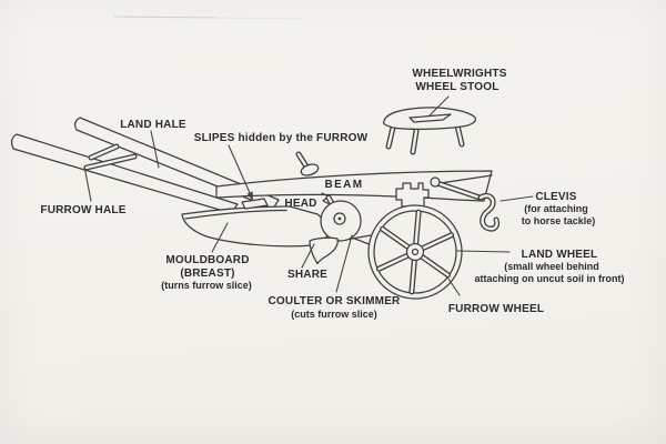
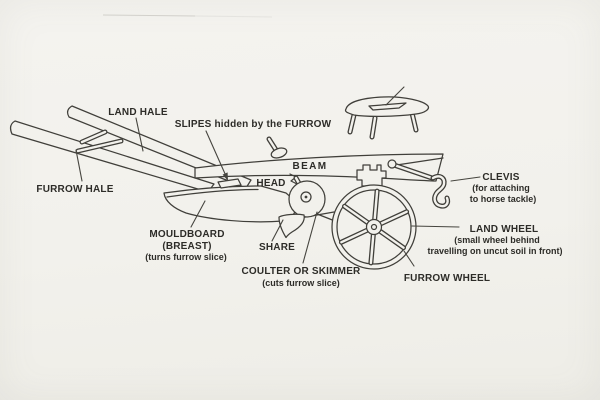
  LAND HALE
  FURROW HALE
  SLIPES hidden by the FURROW
  BEAM
  HEAD
  MOULDBOARD
  (BREAST)
  (turns furrow slice)
  SHARE
  COULTER OR SKIMMER
  (cuts furrow slice)
  FURROW WHEEL
  LAND WHEEL
  (small wheel behind
- attaching on uncut soil in front)
+ travelling on uncut soil in front)
  CLEVIS
  (for attaching
  to horse tackle)
- WHEELWRIGHTS
- WHEEL STOOL
